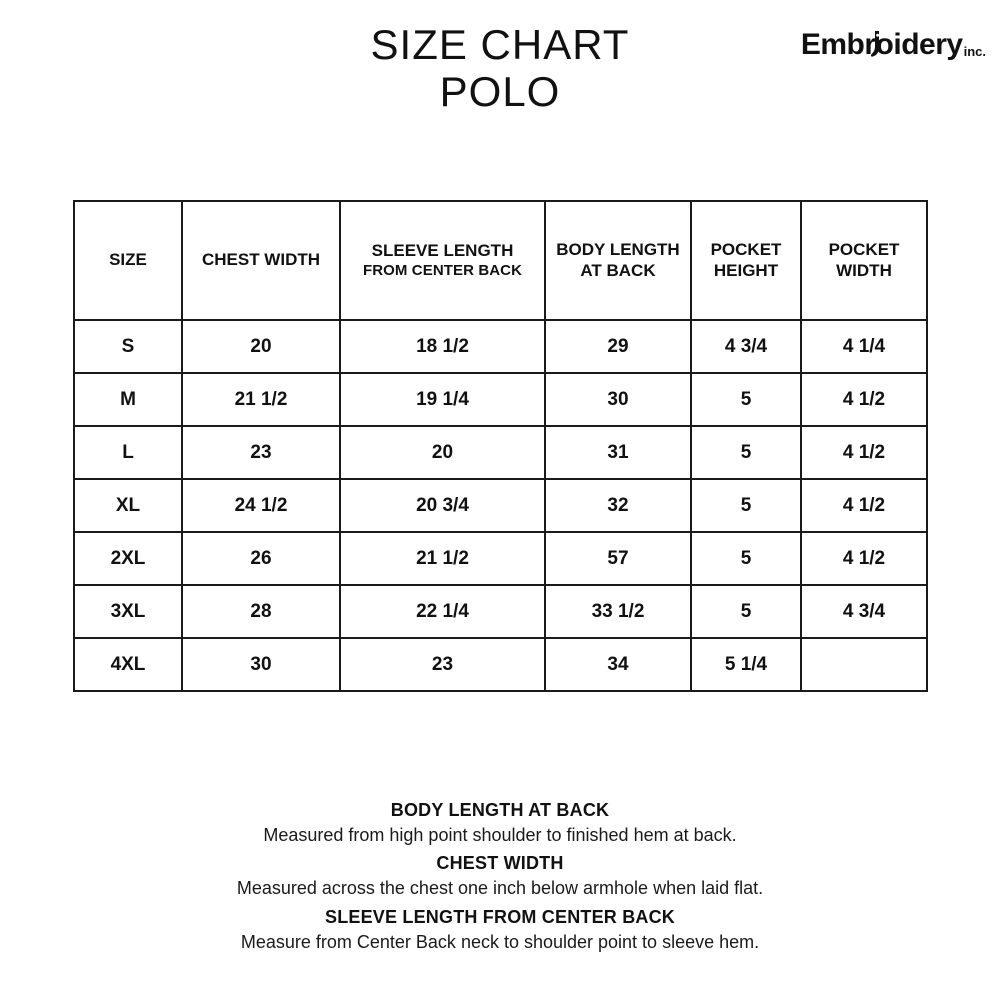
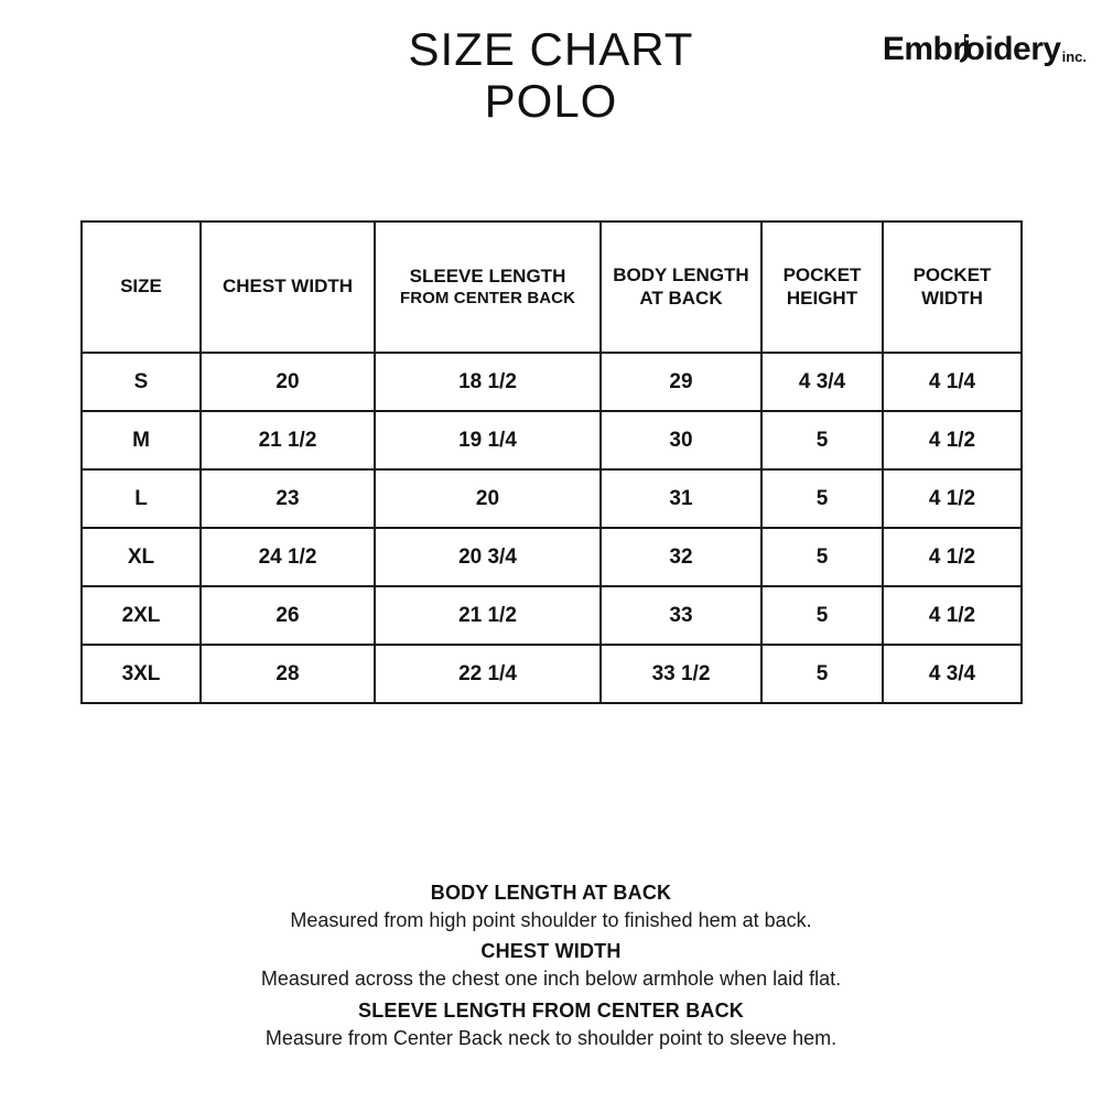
  SIZE CHART
  POLO
  Embroidery
  inc.
  SIZE	CHEST WIDTH	SLEEVE LENGTH FROM CENTER BACK	BODY LENGTH AT BACK	POCKET HEIGHT	POCKET WIDTH
  S	20	18 1/2	29	4 3/4	4 1/4
  M	21 1/2	19 1/4	30	5	4 1/2
  L	23	20	31	5	4 1/2
  XL	24 1/2	20 3/4	32	5	4 1/2
- 2XL	26	21 1/2	57	5	4 1/2
+ 2XL	26	21 1/2	33	5	4 1/2
  3XL	28	22 1/4	33 1/2	5	4 3/4
- 4XL	30	23	34	5 1/4
  BODY LENGTH AT BACK
  Measured from high point shoulder to finished hem at back.
  CHEST WIDTH
  Measured across the chest one inch below armhole when laid flat.
  SLEEVE LENGTH FROM CENTER BACK
  Measure from Center Back neck to shoulder point to sleeve hem.
